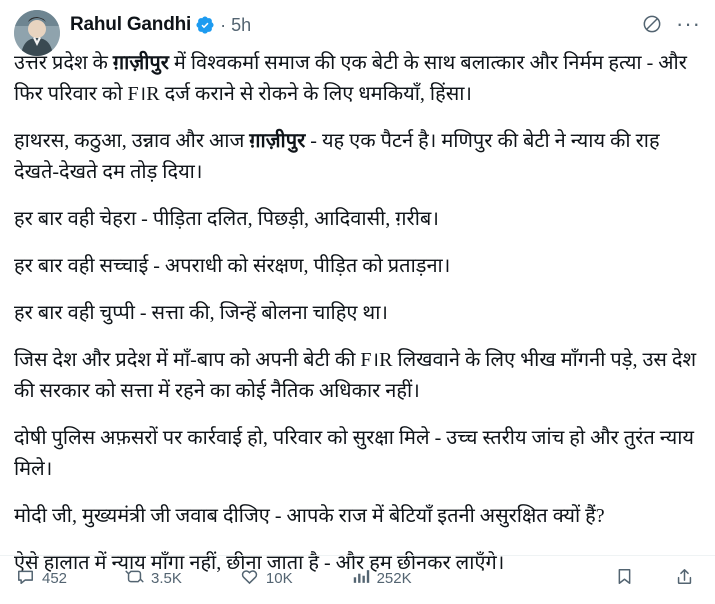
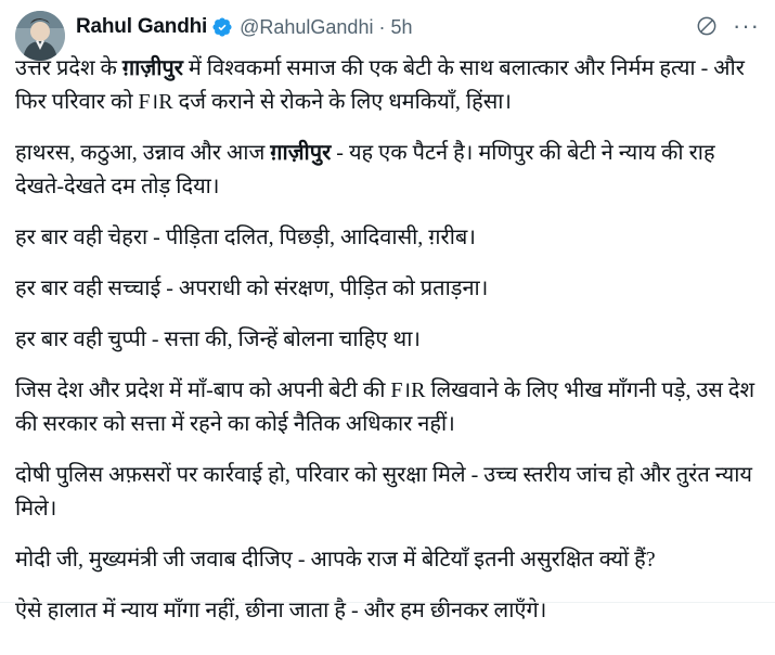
  Rahul Gandhi
+ @RahulGandhi
  ·
  5h
  ···
  उत्तर प्रदेश के ग़ाज़ीपुर में विश्वकर्मा समाज की एक बेटी के साथ बलात्कार और निर्मम हत्या - और फिर परिवार को F।R दर्ज कराने से रोकने के लिए धमकियाँ, हिंसा।
  हाथरस, कठुआ, उन्नाव और आज ग़ाज़ीपुर - यह एक पैटर्न है। मणिपुर की बेटी ने न्याय की राह देखते-देखते दम तोड़ दिया।
  हर बार वही चेहरा - पीड़िता दलित, पिछड़ी, आदिवासी, ग़रीब।
  हर बार वही सच्चाई - अपराधी को संरक्षण, पीड़ित को प्रताड़ना।
  हर बार वही चुप्पी - सत्ता की, जिन्हें बोलना चाहिए था।
  जिस देश और प्रदेश में माँ-बाप को अपनी बेटी की F।R लिखवाने के लिए भीख माँगनी पड़े, उस देश की सरकार को सत्ता में रहने का कोई नैतिक अधिकार नहीं।
  दोषी पुलिस अफ़सरों पर कार्रवाई हो, परिवार को सुरक्षा मिले - उच्च स्तरीय जांच हो और तुरंत न्याय मिले।
  मोदी जी, मुख्यमंत्री जी जवाब दीजिए - आपके राज में बेटियाँ इतनी असुरक्षित क्यों हैं?
  ऐसे हालात में न्याय माँगा नहीं, छीना जाता है - और हम छीनकर लाएँगे।
- 452
- 3.5K
- 10K
- 252K
